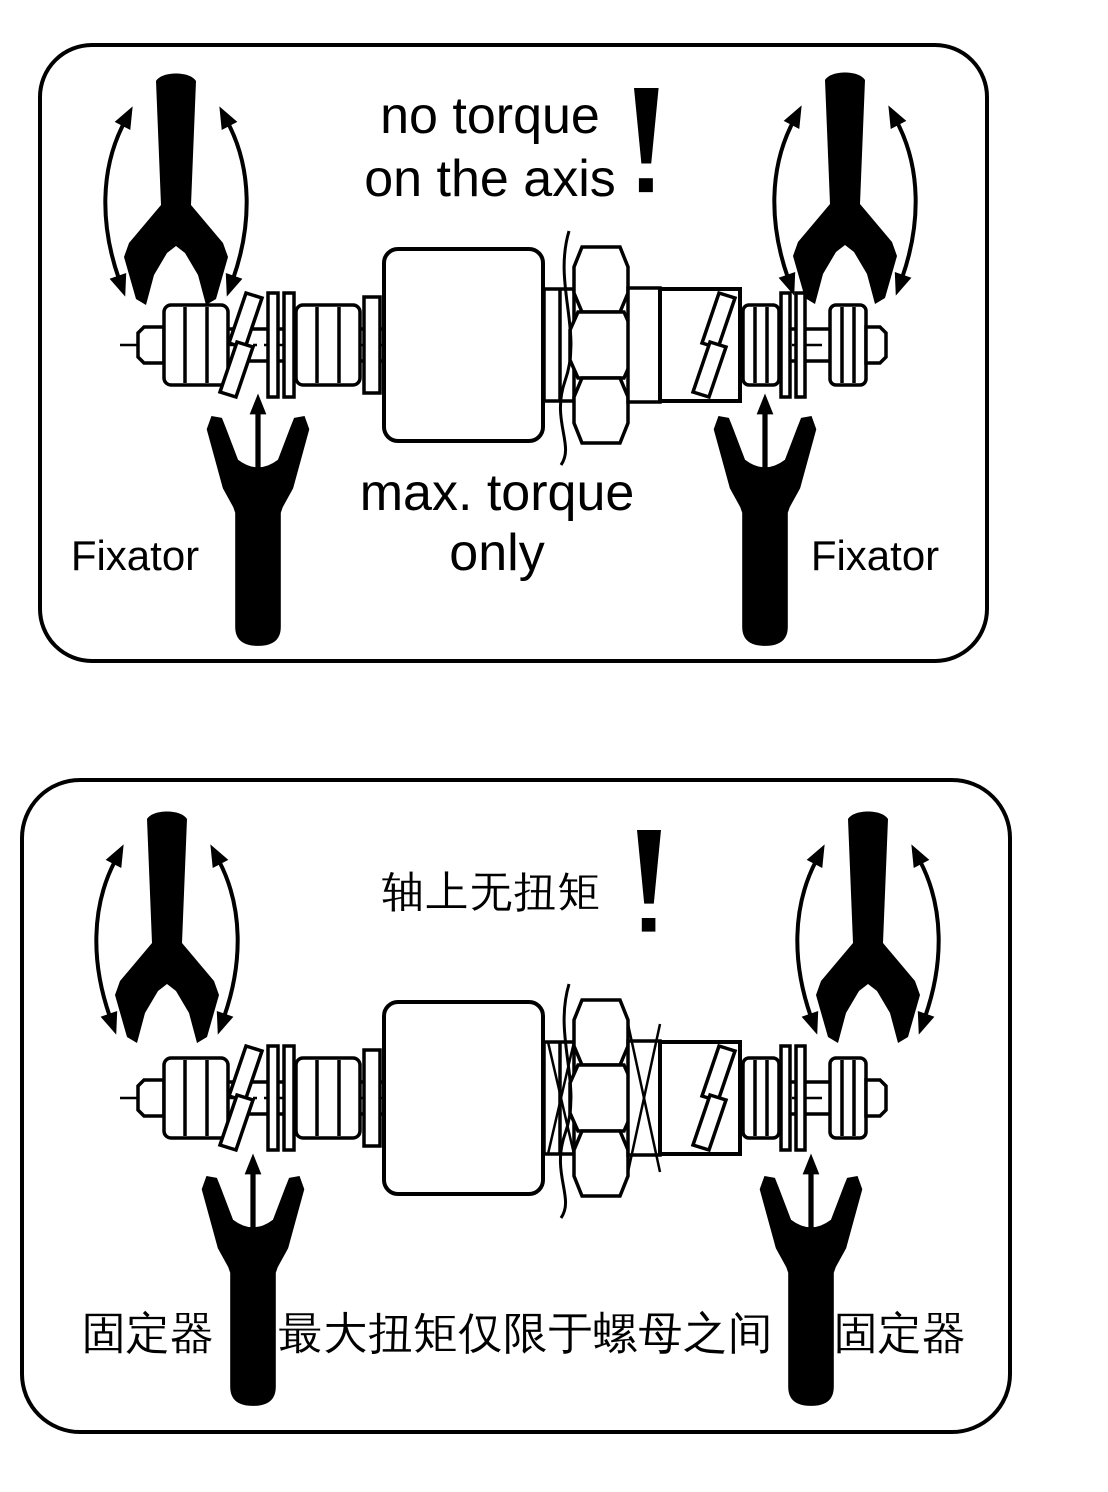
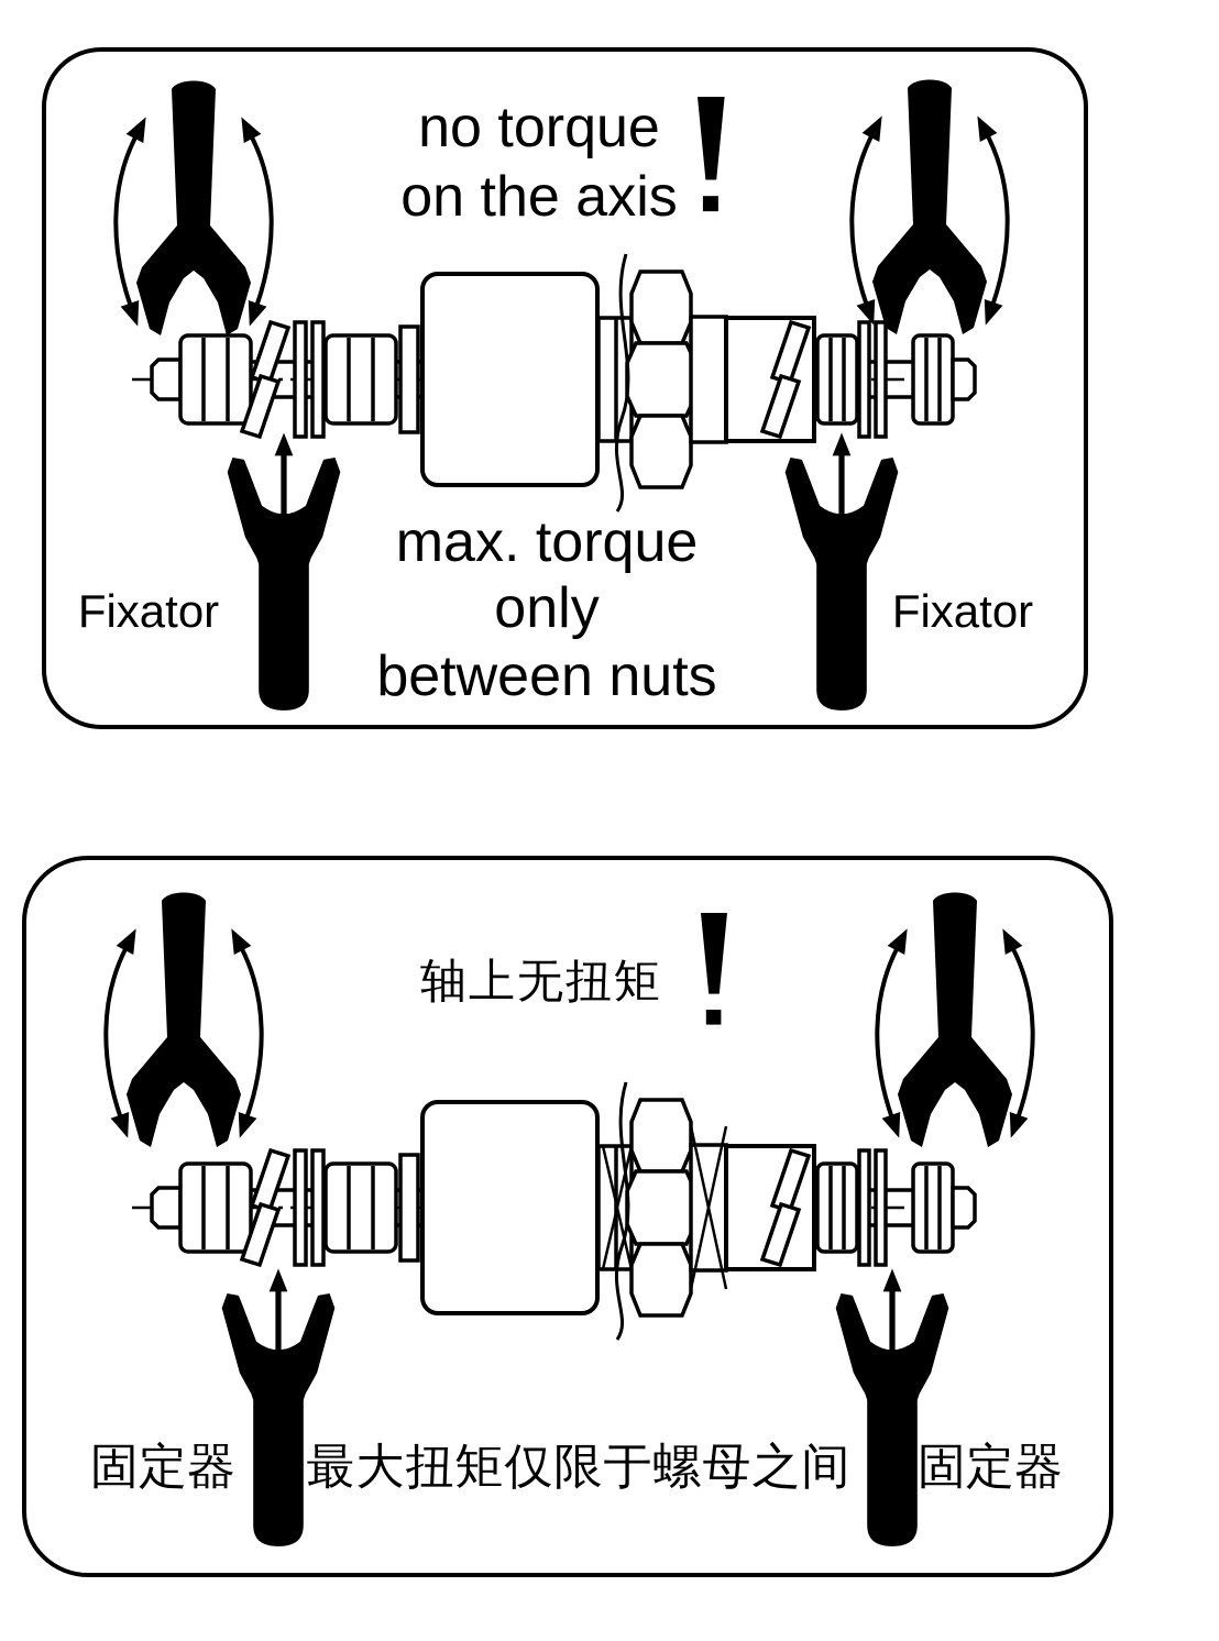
  no torque
  on the axis
  Fixator
  Fixator
  max. torque
  only
+ between nuts
  轴上无扭矩
  固定器
  固定器
  最大扭矩仅限于螺母之间
